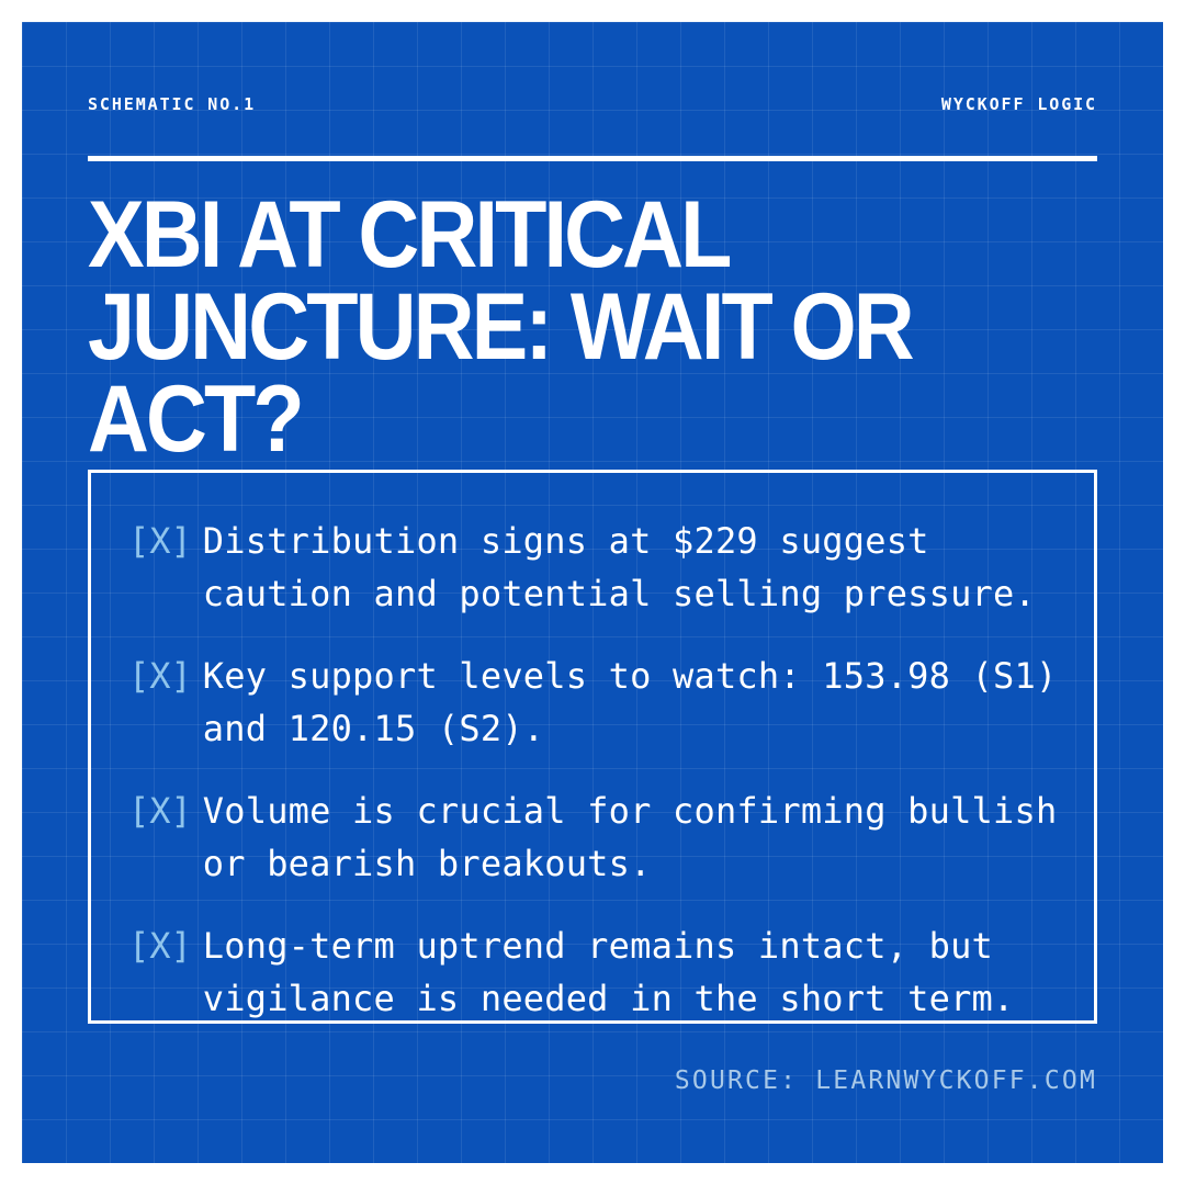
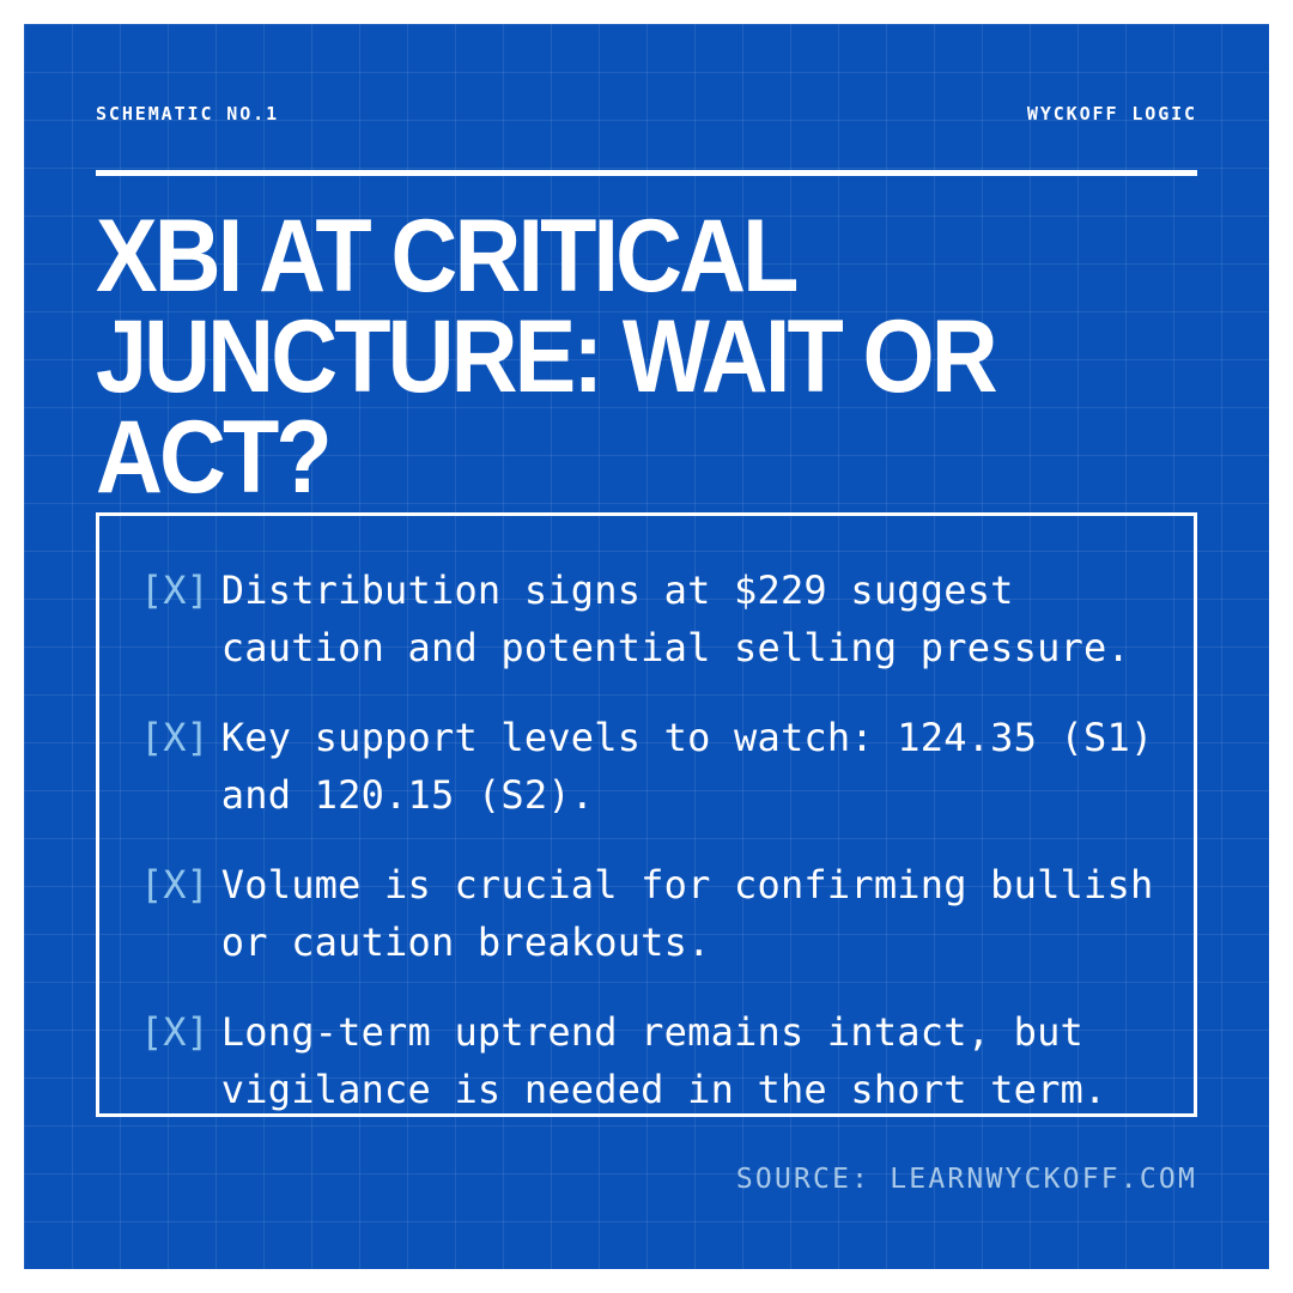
  SCHEMATIC NO.1
  WYCKOFF LOGIC
  XBI AT CRITICAL
  JUNCTURE: WAIT OR
  ACT?
  [X]
  Distribution signs at $229 suggest caution and potential selling pressure.
  [X]
- Key support levels to watch: 153.98 (S1) and 120.15 (S2).
+ Key support levels to watch: 124.35 (S1) and 120.15 (S2).
  [X]
- Volume is crucial for confirming bullish or bearish breakouts.
+ Volume is crucial for confirming bullish or caution breakouts.
  [X]
  Long-term uptrend remains intact, but vigilance is needed in the short term.
  SOURCE: LEARNWYCKOFF.COM
